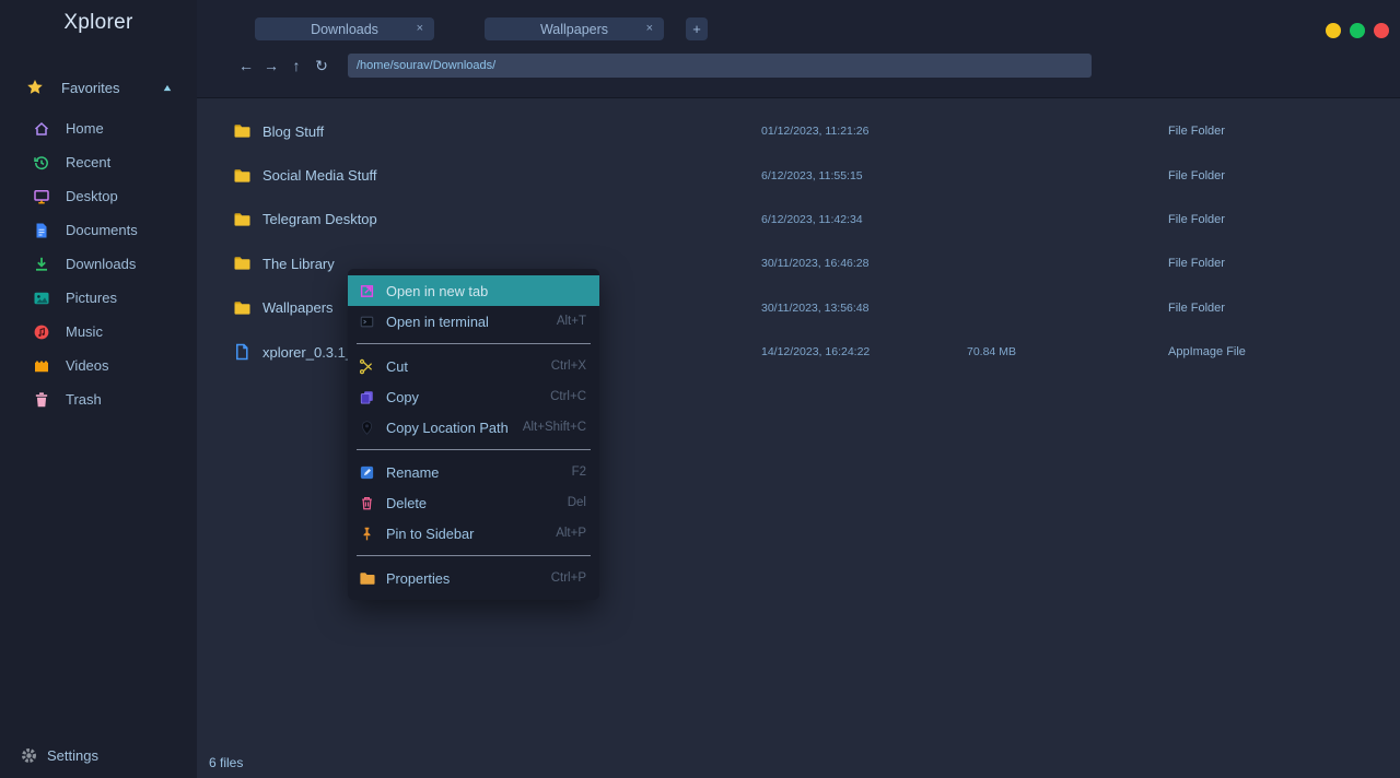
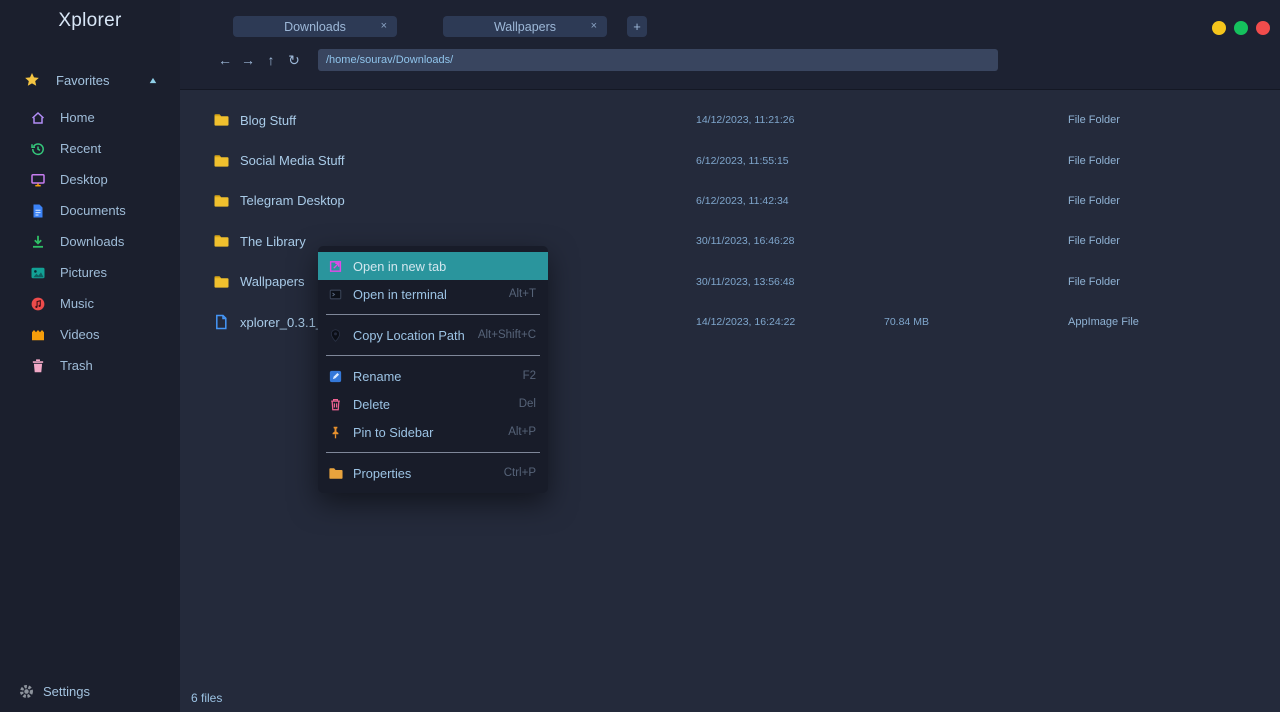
  Xplorer
  Favorites
  Home
  Recent
  Desktop
  Documents
  Downloads
  Pictures
  Music
  Videos
  Trash
  Settings
  Downloads
  ×
  Wallpapers
  ×
  +
  ←
  →
  ↑
  ↻
  /home/sourav/Downloads/
  Blog Stuff
- 01/12/2023, 11:21:26
+ 14/12/2023, 11:21:26
  File Folder
  Social Media Stuff
  6/12/2023, 11:55:15
  File Folder
  Telegram Desktop
  6/12/2023, 11:42:34
  File Folder
  The Library
  30/11/2023, 16:46:28
  File Folder
  Wallpapers
  30/11/2023, 13:56:48
  File Folder
  xplorer_0.3.1
  14/12/2023, 16:24:22
  70.84 MB
  AppImage File
  Open in new tab
  Open in terminal
  Alt+T
- Cut
- Ctrl+X
- Copy
- Ctrl+C
  Copy Location Path
  Alt+Shift+C
  Rename
  F2
  Delete
  Del
  Pin to Sidebar
  Alt+P
  Properties
  Ctrl+P
  6 files
